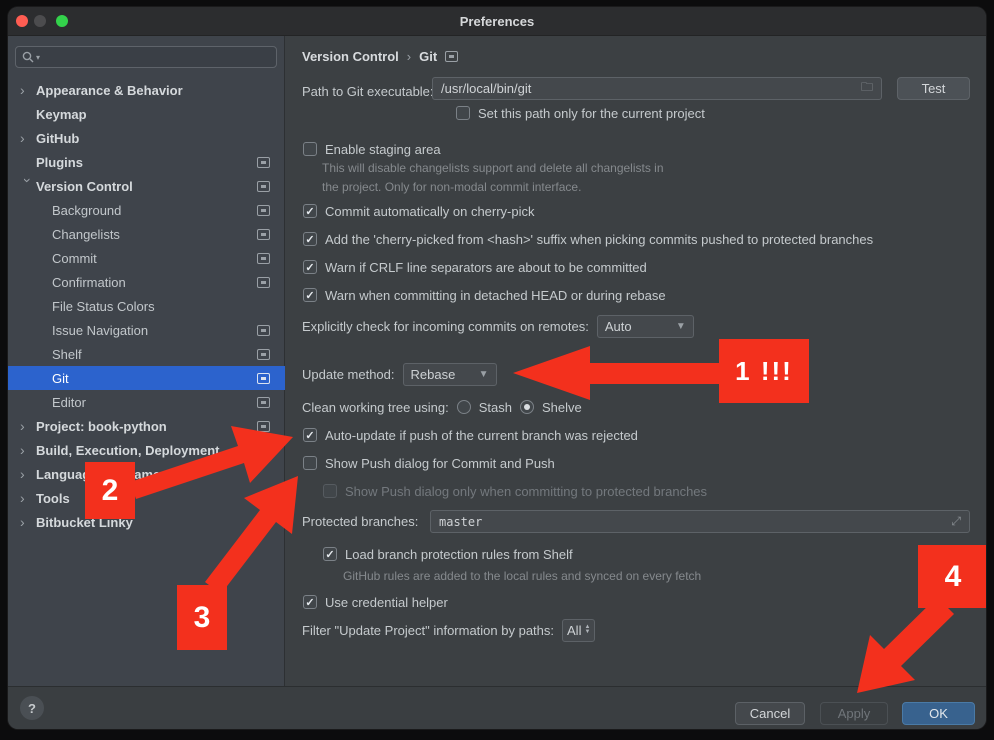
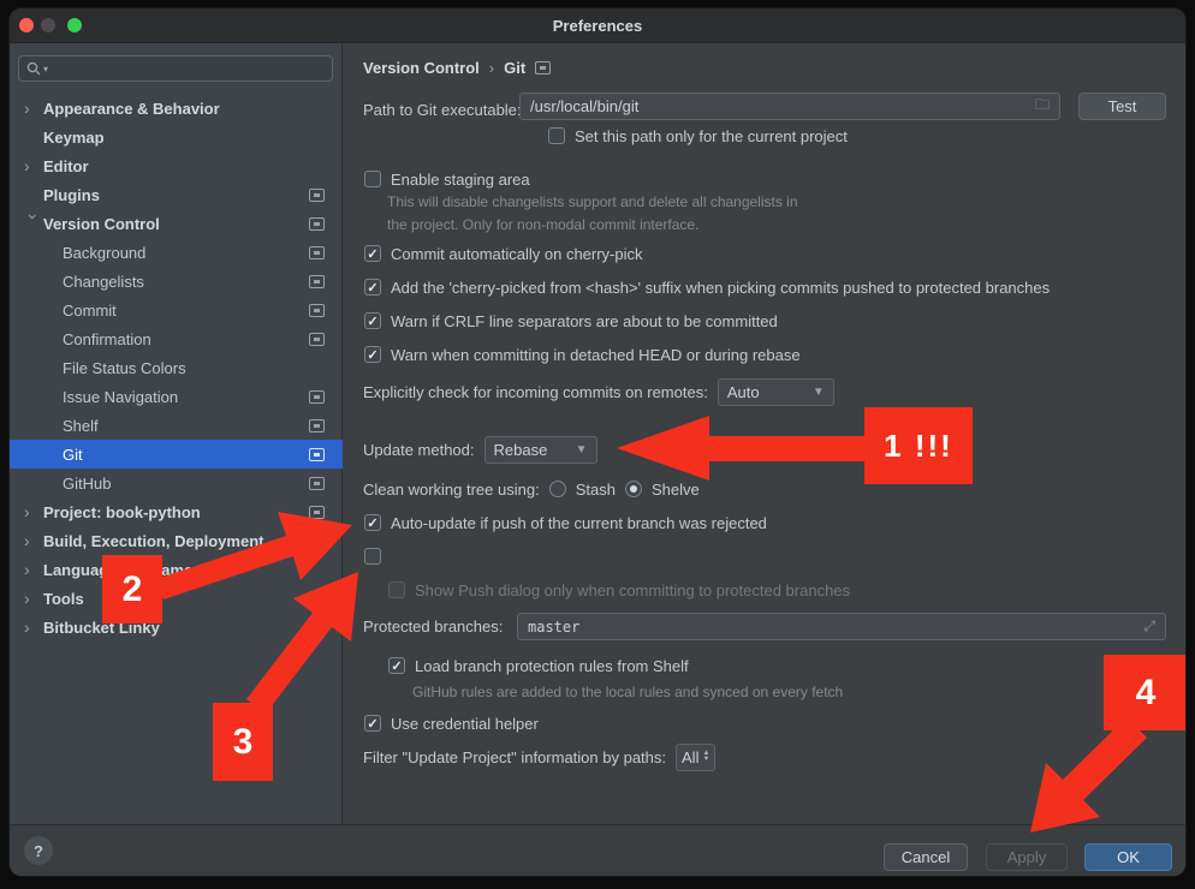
  Preferences
  ▾
  ›
  Appearance & Behavior
  Keymap
  ›
- GitHub
+ Editor
  Plugins
  Version Control
  Background
  Changelists
  Commit
  Confirmation
  File Status Colors
  Issue Navigation
  Shelf
  Git
- Editor
+ GitHub
  ›
  Project: book-python
  ›
  Build, Execution, Deployment
  ›
  ›
  Tools
  ›
  Bitbucket Linky
  Version Control
  ›
  Git
  Path to Git executable
  /usr/local/bin/git
  🗀
  Test
  Set this path only for the current project
  Enable staging area
  This will disable changelists support and delete all changelists in
  the project. Only for non-modal commit interface.
  Commit automatically on cherry-pick
  Add the 'cherry-picked from <hash>' suffix when picking commits pushed to protected branches
  Warn if CRLF line separators are about to be committed
  Warn when committing in detached HEAD or during rebase
  Explicitly check for incoming commits on remotes:
  Auto
  ▼
  Update method:
  Rebase
  ▼
  Clean working tree using:
  Stash
  Shelve
  Auto-update if push of the current branch was rejected
- Show Push dialog for Commit and Push
  Show Push dialog only when committing to protected branches
  Protected branches:
  master
  ⤢
  Load branch protection rules from Shelf
  GitHub rules are added to the local rules and synced on every fetch
  Use credential helper
  Filter "Update Project" information by paths:
  All
  ?
  Cancel
  Apply
  OK
  1 !!!
  2
  3
  4
